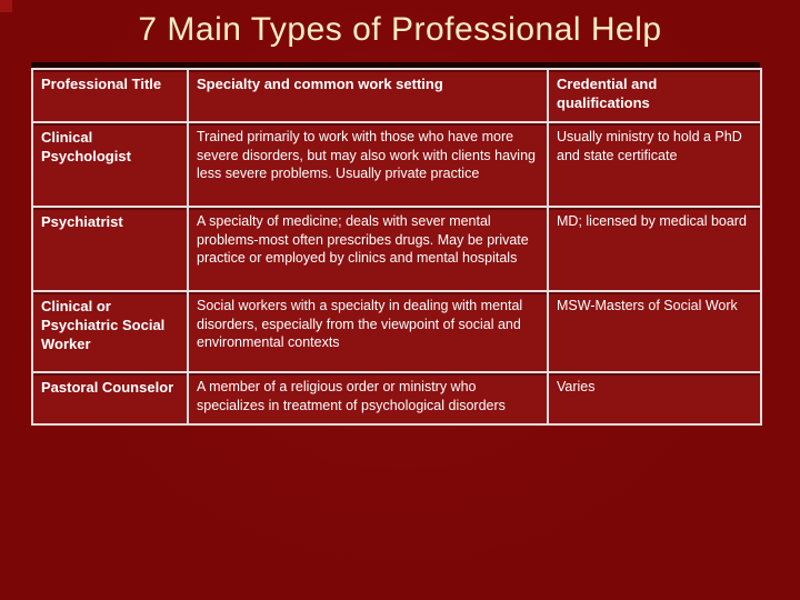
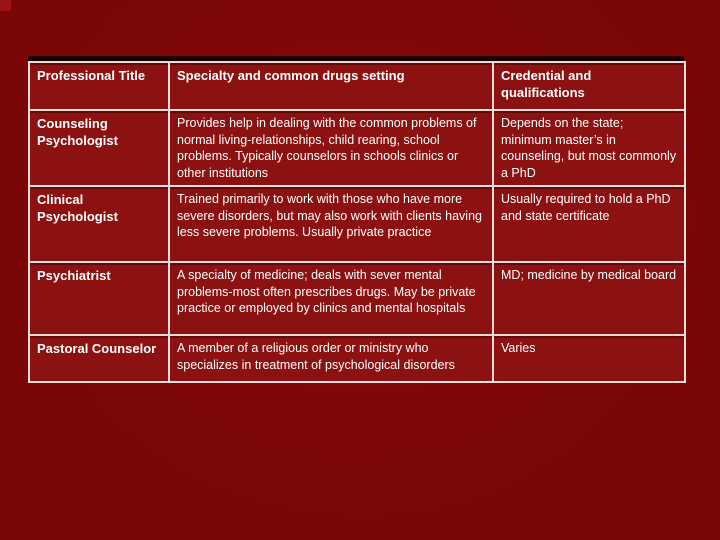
- 7 Main Types of Professional Help
- Professional Title	Specialty and common work setting	Credential and qualifications
+ Professional Title	Specialty and common drugs setting	Credential and qualifications
+ Counseling Psychologist	Provides help in dealing with the common problems of normal living-relationships, child rearing, school problems. Typically counselors in schools clinics or other institutions	Depends on the state; minimum master’s in counseling, but most commonly a PhD
- Clinical Psychologist	Trained primarily to work with those who have more severe disorders, but may also work with clients having less severe problems. Usually private practice	Usually ministry to hold a PhD and state certificate
+ Clinical Psychologist	Trained primarily to work with those who have more severe disorders, but may also work with clients having less severe problems. Usually private practice	Usually required to hold a PhD and state certificate
- Psychiatrist	A specialty of medicine; deals with sever mental problems-most often prescribes drugs. May be private practice or employed by clinics and mental hospitals	MD; licensed by medical board
+ Psychiatrist	A specialty of medicine; deals with sever mental problems-most often prescribes drugs. May be private practice or employed by clinics and mental hospitals	MD; medicine by medical board
- Clinical or Psychiatric Social Worker	Social workers with a specialty in dealing with mental disorders, especially from the viewpoint of social and environmental contexts	MSW-Masters of Social Work
  Pastoral Counselor	A member of a religious order or ministry who specializes in treatment of psychological disorders	Varies
